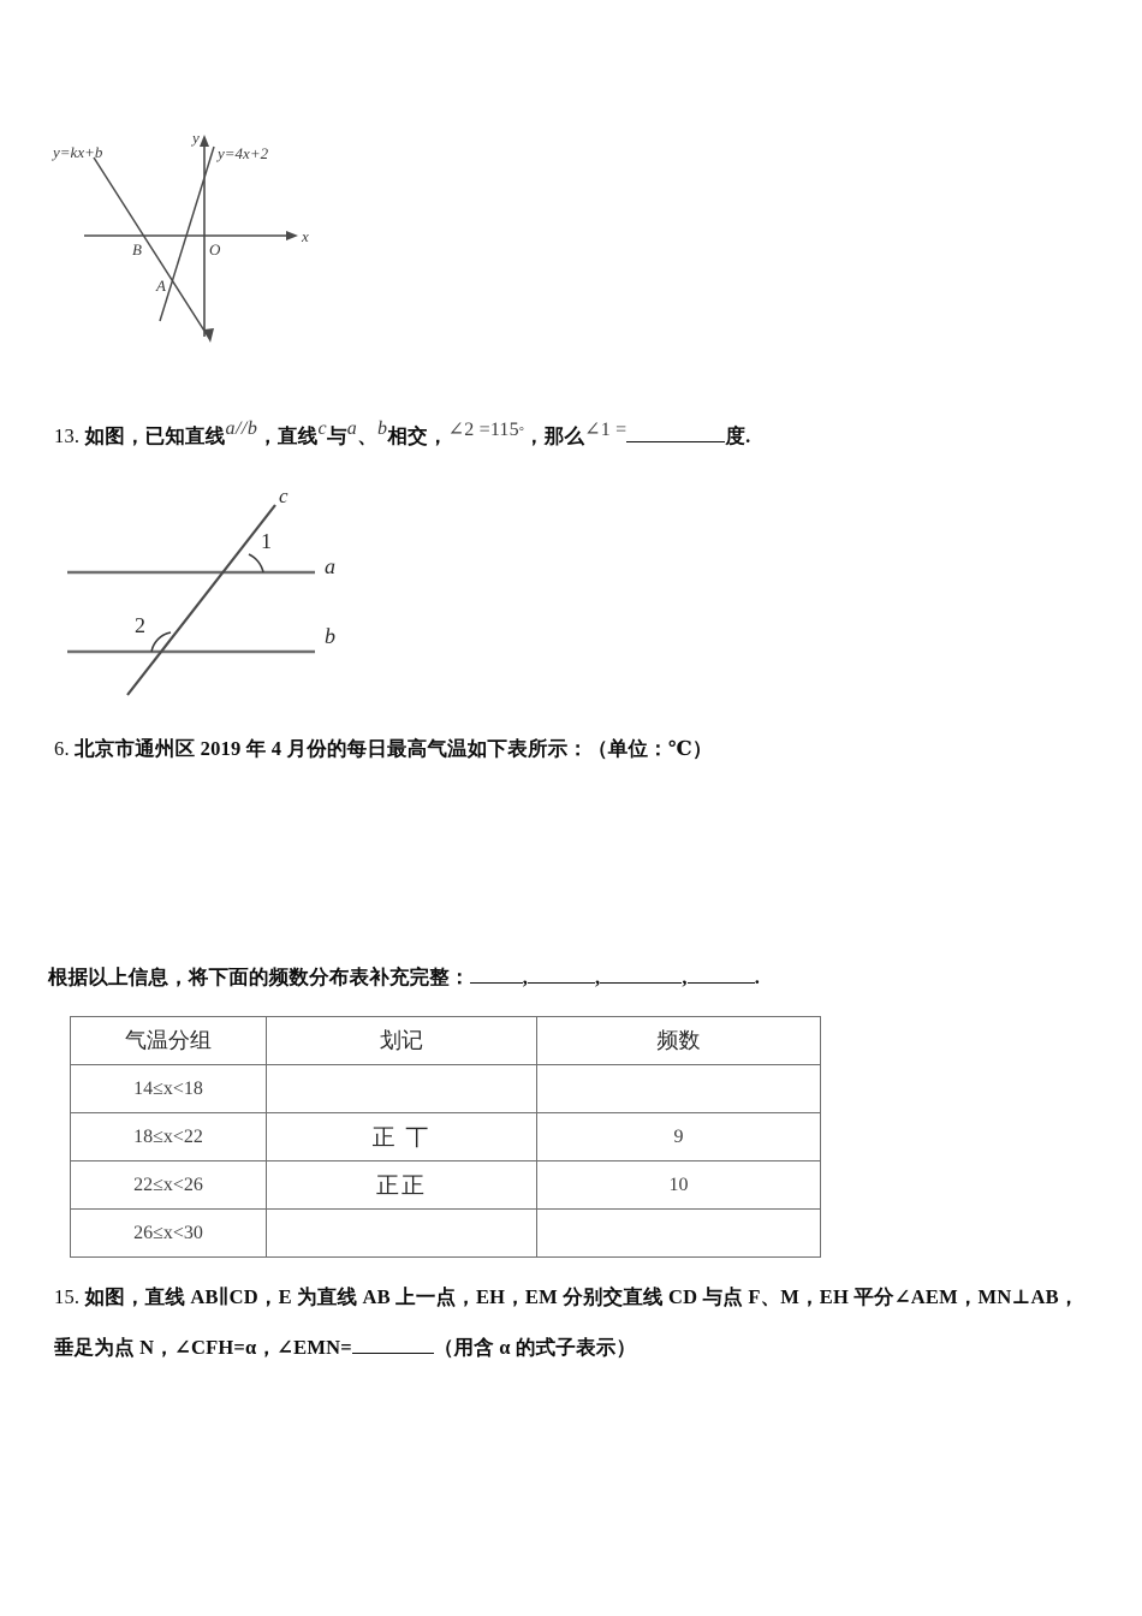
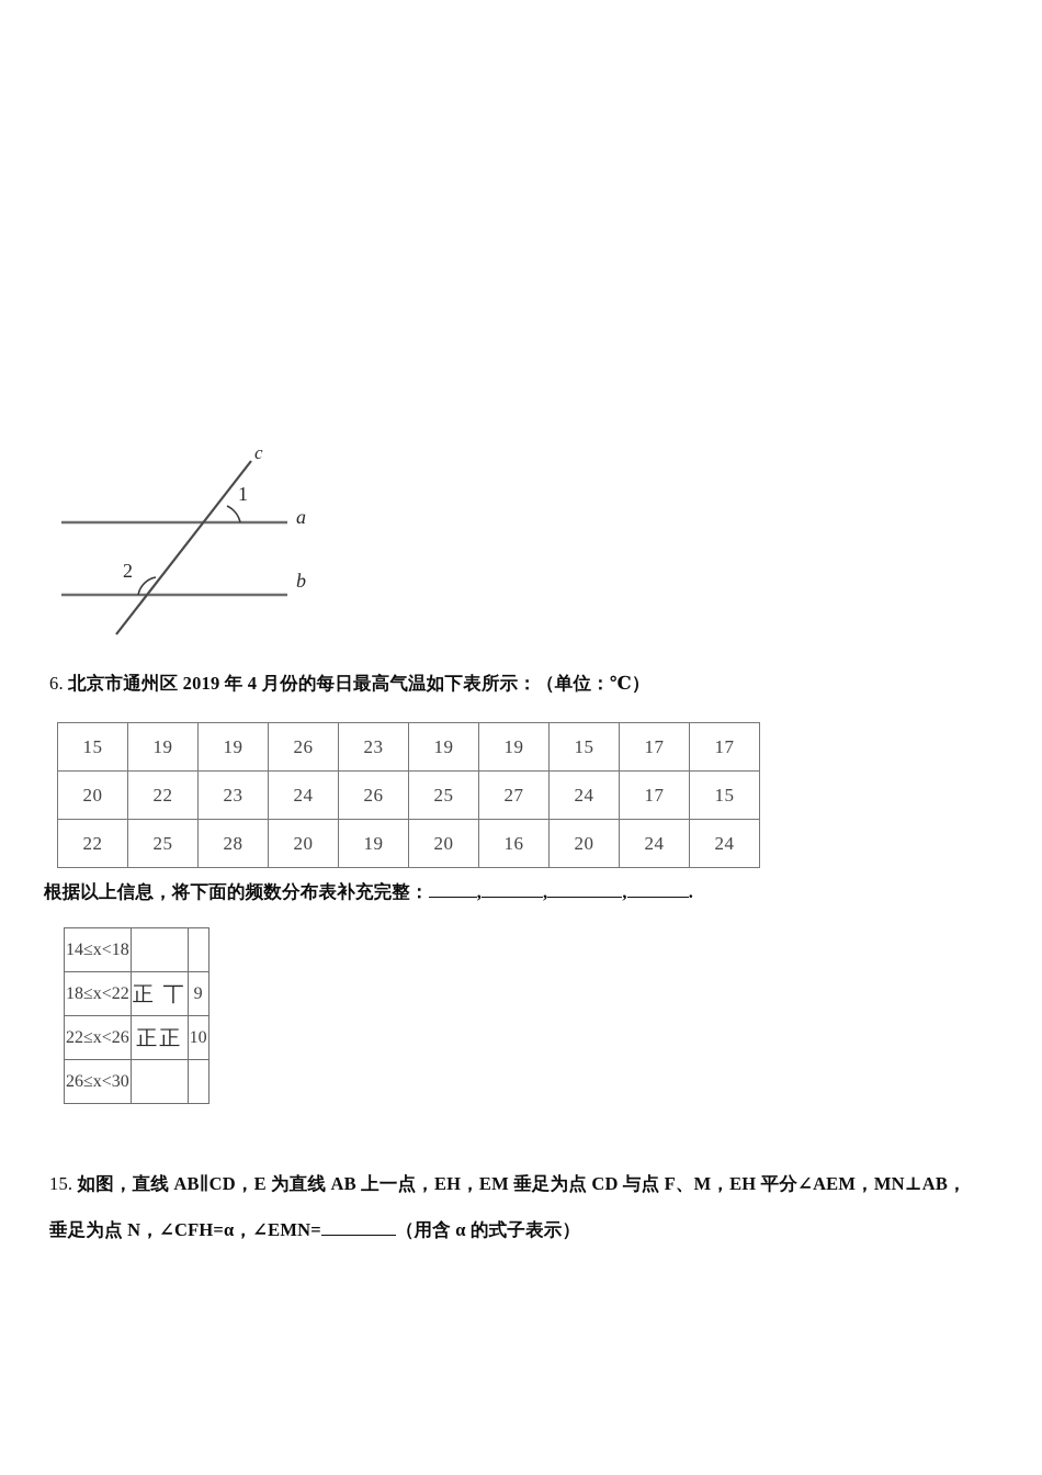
- y=kx+b
- y=4x+2
- y
- x
- O
- B
- A
- 13. 如图，已知直线a//b，直线c与a、b相交，∠2 =115°，那么∠1 = 度.
  c
  a
  b
  1
  2
  6. 北京市通州区 2019 年 4 月份的每日最高气温如下表所示：（单位：℃）
+ 15	19	19	26	23	19	19	15	17	17
+ 20	22	23	24	26	25	27	24	17	15
+ 22	25	28	20	19	20	16	20	24	24
  根据以上信息，将下面的频数分布表补充完整： , , , .
- 气温分组	划记	频数
  14≤x<18
  18≤x<22	正 丅	9
  22≤x<26	正正	10
  26≤x<30
- 15. 如图，直线 AB∥CD，E 为直线 AB 上一点，EH，EM 分别交直线 CD 与点 F、M，EH 平分∠AEM，MN⊥AB，
+ 15. 如图，直线 AB∥CD，E 为直线 AB 上一点，EH，EM 垂足为点 CD 与点 F、M，EH 平分∠AEM，MN⊥AB，
  垂足为点 N，∠CFH=α，∠EMN= （用含 α 的式子表示）
